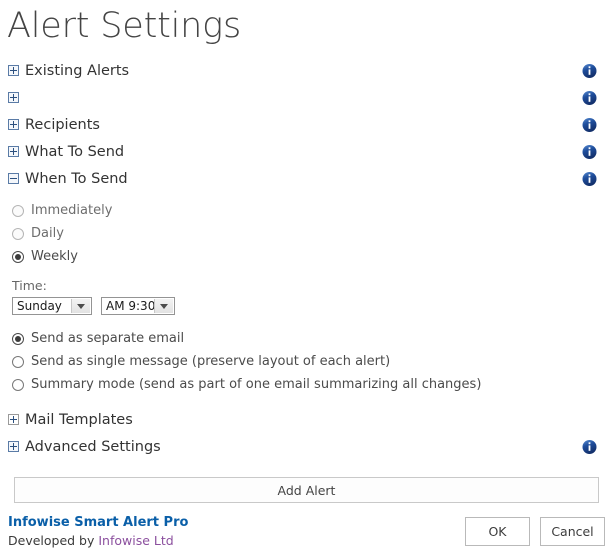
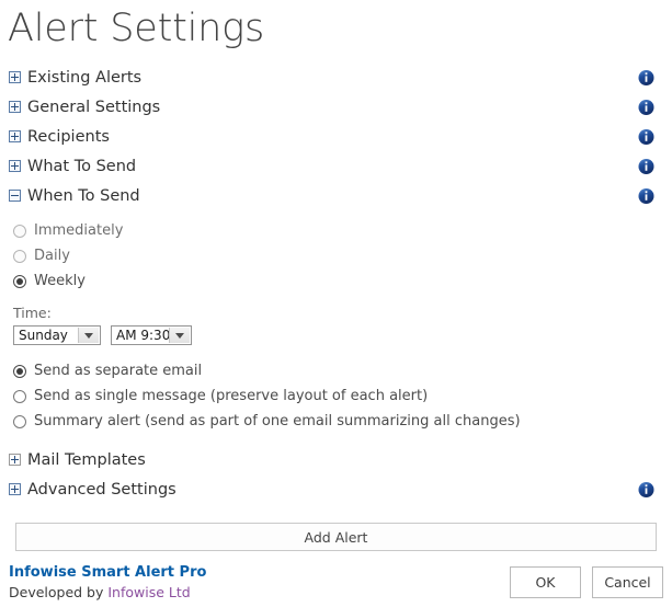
  Alert Settings
  Existing Alerts
+ General Settings
  Recipients
  What To Send
  When To Send
  Immediately
  Daily
  Weekly
  Time:
  Sunday
  AM 9:30
  Send as separate email
  Send as single message (preserve layout of each alert)
- Summary mode (send as part of one email summarizing all changes)
+ Summary alert (send as part of one email summarizing all changes)
  Mail Templates
  Advanced Settings
  Add Alert
  Infowise Smart Alert Pro
  Developed by Infowise Ltd
  OK
  Cancel
